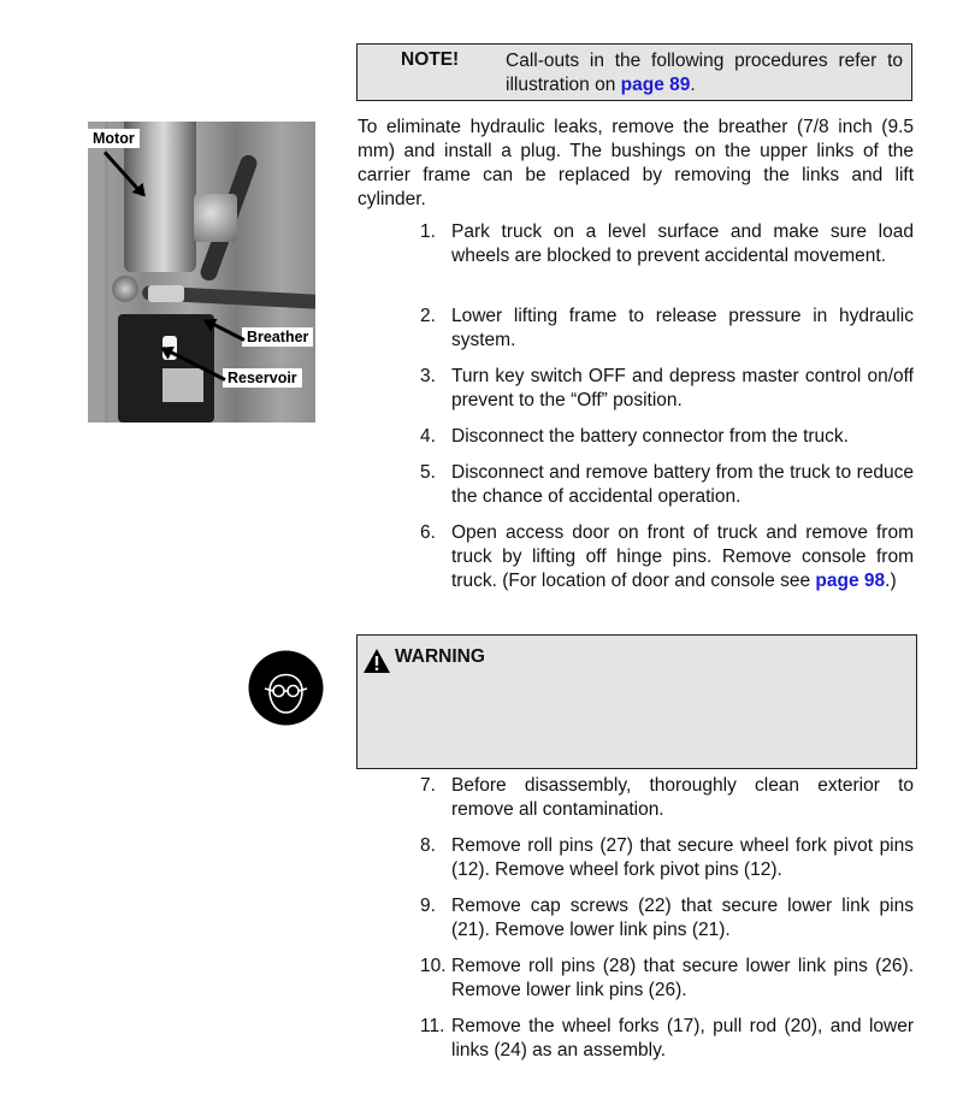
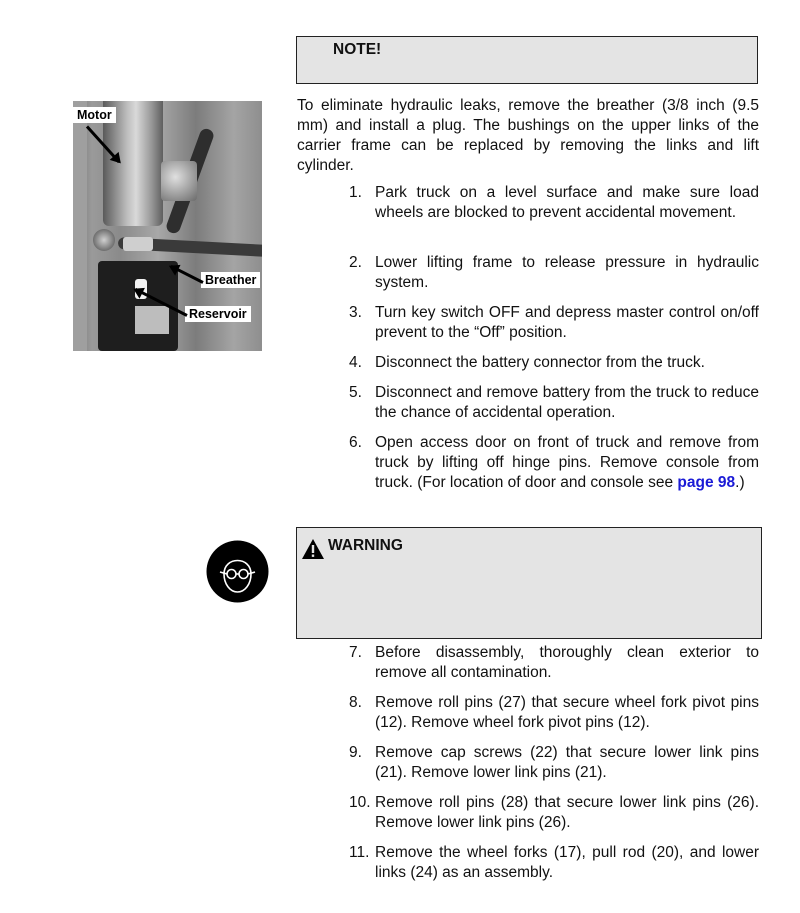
  NOTE!
- Call-outs in the following procedures refer to illustration on page 89.
  Motor
  Breather
  Reservoir
- To eliminate hydraulic leaks, remove the breather (7/8 inch (9.5 mm) and install a plug. The bushings on the upper links of the carrier frame can be replaced by removing the links and lift cylinder.
+ To eliminate hydraulic leaks, remove the breather (3/8 inch (9.5 mm) and install a plug. The bushings on the upper links of the carrier frame can be replaced by removing the links and lift cylinder.
  1.
  Park truck on a level surface and make sure load wheels are blocked to prevent accidental movement.
  2.
  Lower lifting frame to release pressure in hydraulic system.
  3.
  Turn key switch OFF and depress master control on/off prevent to the “Off” position.
  4.
  Disconnect the battery connector from the truck.
  5.
  Disconnect and remove battery from the truck to reduce the chance of accidental operation.
  6.
  Open access door on front of truck and remove from truck by lifting off hinge pins. Remove console from truck. (For location of door and console see page 98.)
  WARNING
  7.
  Before disassembly, thoroughly clean exterior to remove all contamination.
  8.
  Remove roll pins (27) that secure wheel fork pivot pins (12). Remove wheel fork pivot pins (12).
  9.
  Remove cap screws (22) that secure lower link pins (21). Remove lower link pins (21).
  10.
  Remove roll pins (28) that secure lower link pins (26). Remove lower link pins (26).
  11.
  Remove the wheel forks (17), pull rod (20), and lower links (24) as an assembly.
